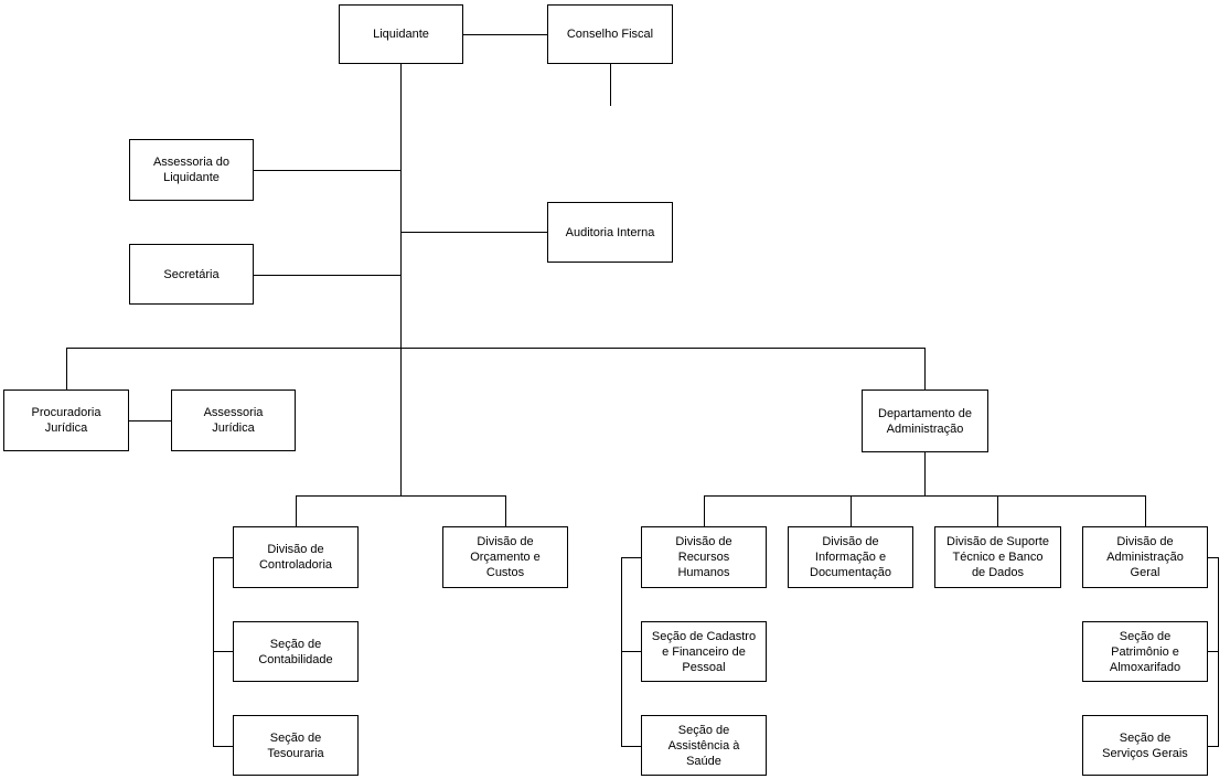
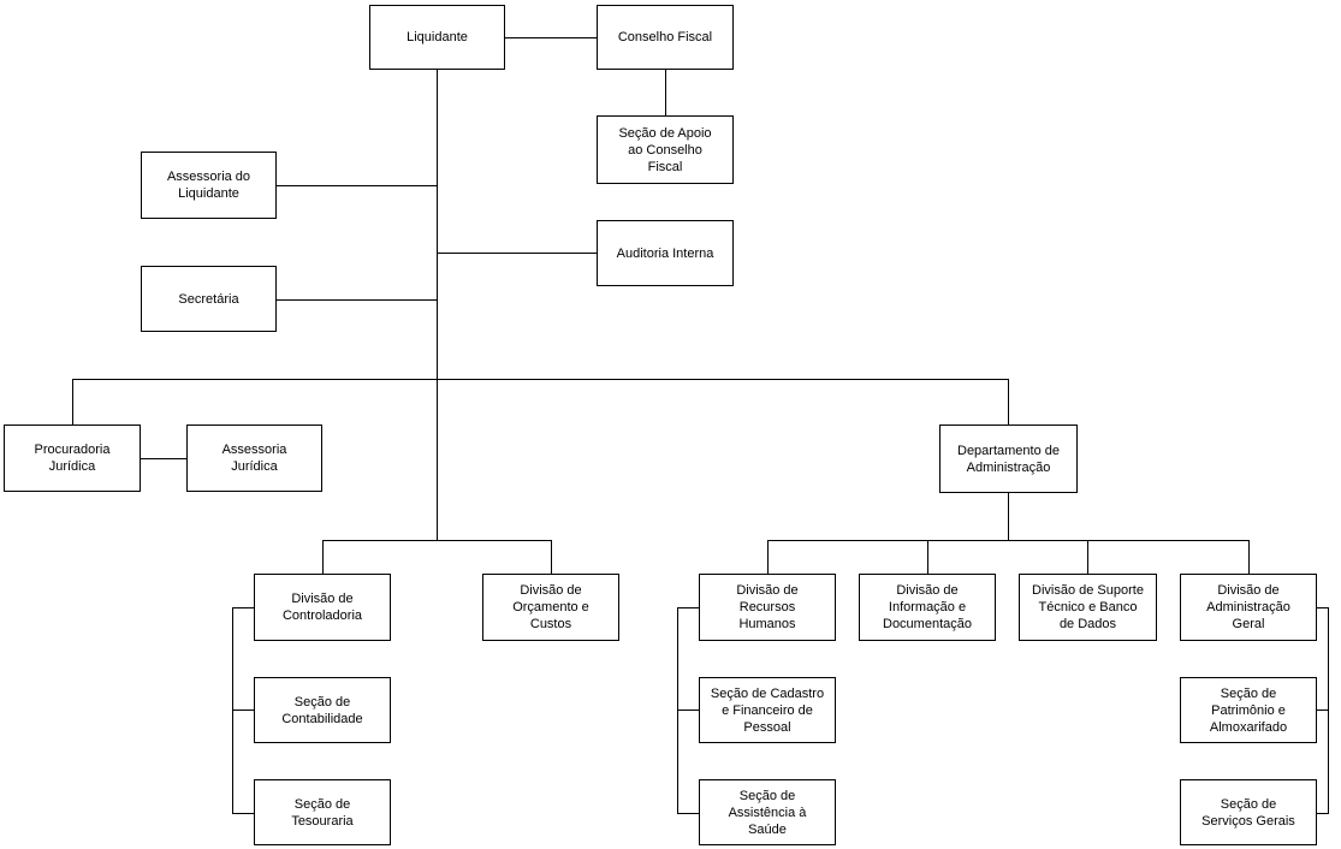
  Liquidante
  Conselho Fiscal
+ Seção de Apoio
+ ao Conselho
+ Fiscal
  Assessoria do
  Liquidante
  Auditoria Interna
  Secretária
  Procuradoria
  Jurídica
  Assessoria
  Jurídica
  Departamento de
  Administração
  Divisão de
  Controladoria
  Divisão de
  Orçamento e
  Custos
  Divisão de
  Recursos
  Humanos
  Divisão de
  Informação e
  Documentação
  Divisão de Suporte
  Técnico e Banco
  de Dados
  Divisão de
  Administração
  Geral
  Seção de
  Contabilidade
  Seção de Cadastro
  e Financeiro de
  Pessoal
  Seção de
  Patrimônio e
  Almoxarifado
  Seção de
  Tesouraria
  Seção de
  Assistência à
  Saúde
  Seção de
  Serviços Gerais
